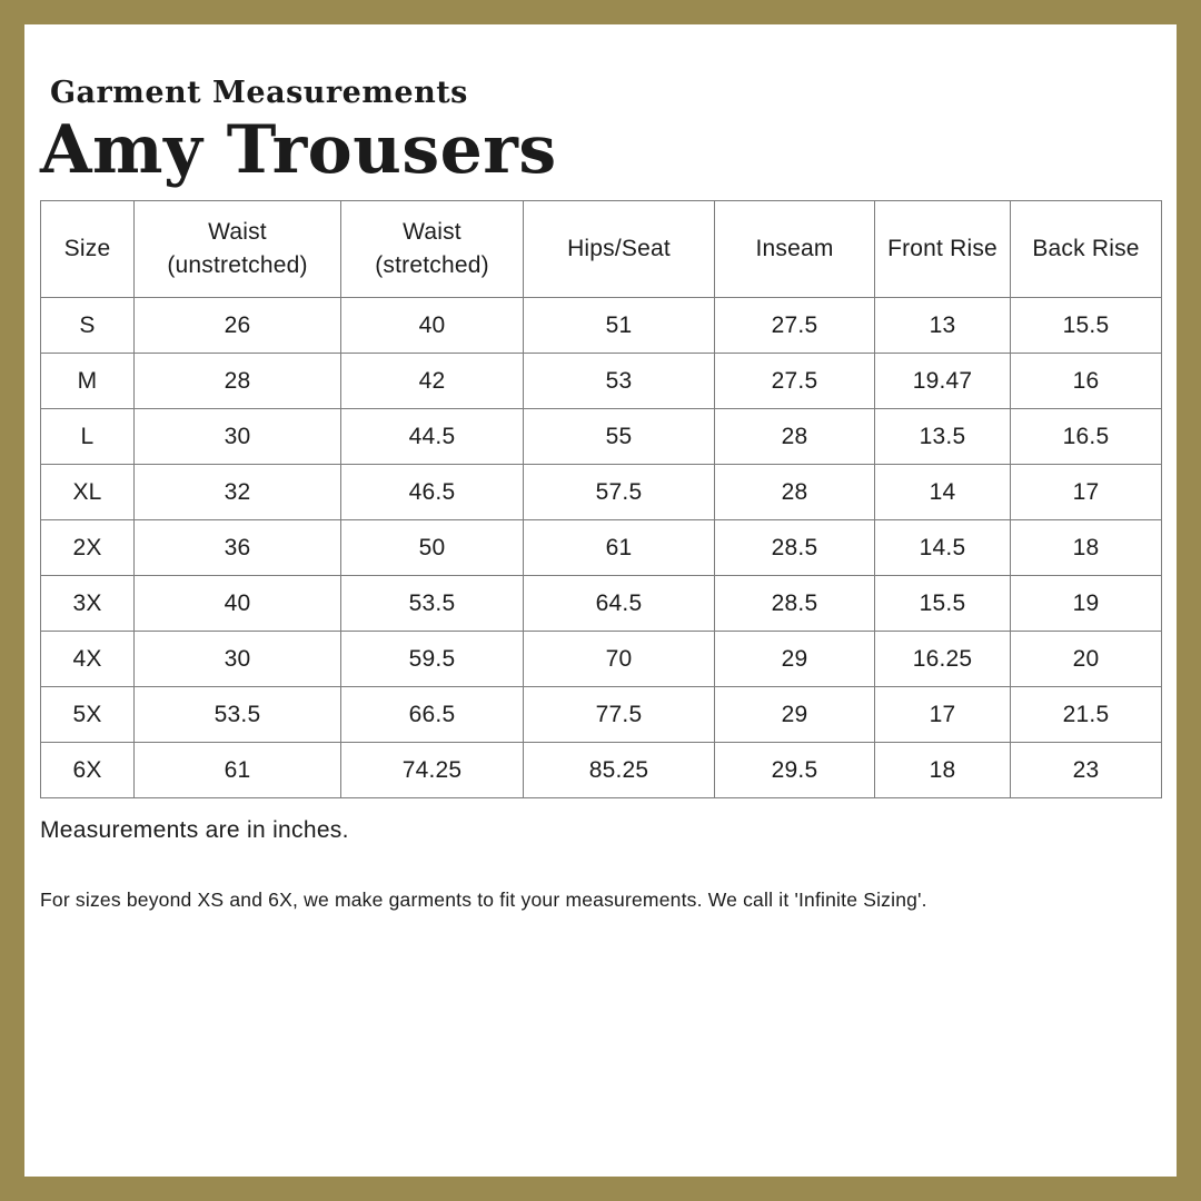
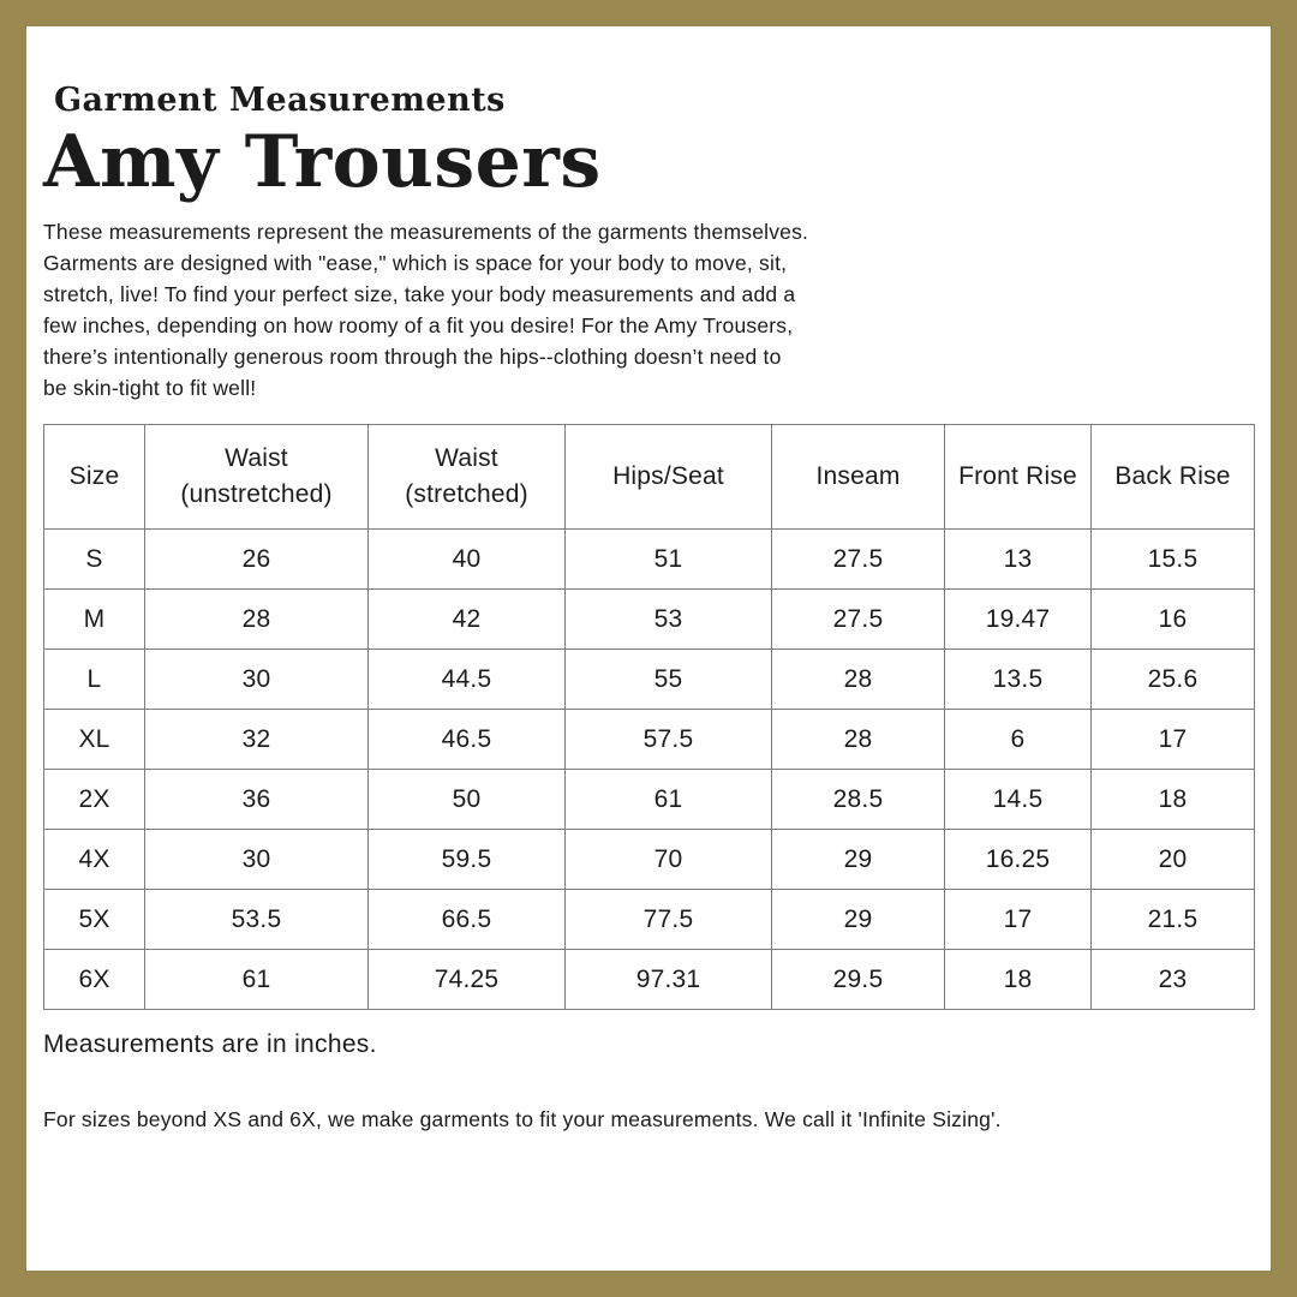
  Garment Measurements
  Amy Trousers
+ These measurements represent the measurements of the garments themselves.
+ Garments are designed with "ease," which is space for your body to move, sit,
+ stretch, live! To find your perfect size, take your body measurements and add a
+ few inches, depending on how roomy of a fit you desire! For the Amy Trousers,
+ there’s intentionally generous room through the hips--clothing doesn’t need to
+ be skin-tight to fit well!
  Size	Waist (unstretched)	Waist (stretched)	Hips/Seat	Inseam	Front Rise	Back Rise
  S	26	40	51	27.5	13	15.5
  M	28	42	53	27.5	19.47	16
- L	30	44.5	55	28	13.5	16.5
+ L	30	44.5	55	28	13.5	25.6
- XL	32	46.5	57.5	28	14	17
+ XL	32	46.5	57.5	28	6	17
  2X	36	50	61	28.5	14.5	18
- 3X	40	53.5	64.5	28.5	15.5	19
  4X	30	59.5	70	29	16.25	20
  5X	53.5	66.5	77.5	29	17	21.5
- 6X	61	74.25	85.25	29.5	18	23
+ 6X	61	74.25	97.31	29.5	18	23
  Measurements are in inches.
  For sizes beyond XS and 6X, we make garments to fit your measurements. We call it 'Infinite Sizing'.
